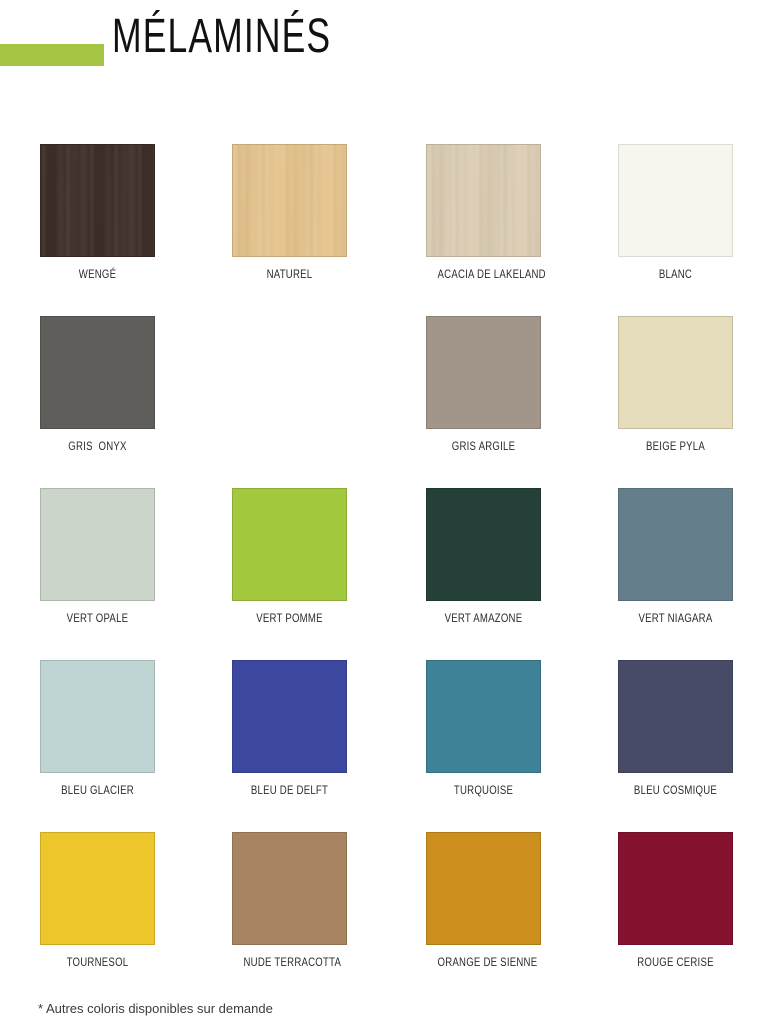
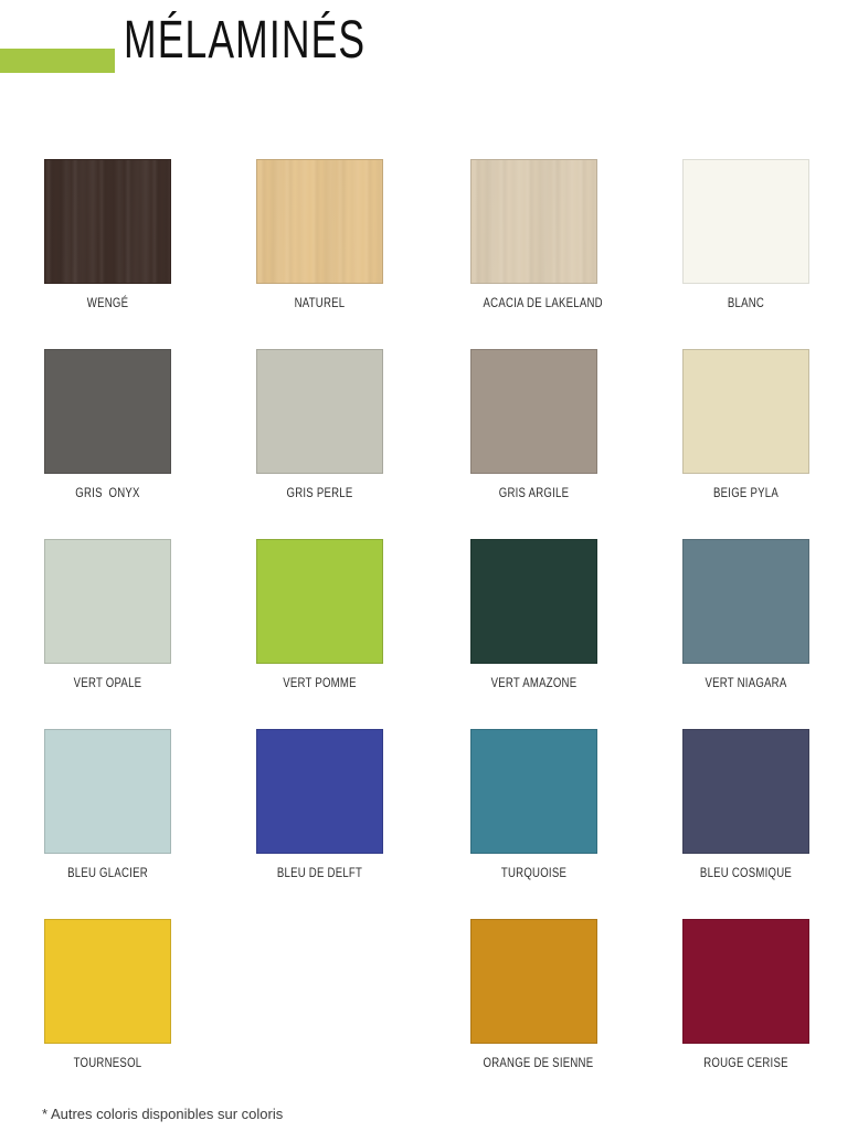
  MÉLAMINÉS
  WENGÉ
  NATUREL
  ACACIA DE LAKELAND
  BLANC
  GRIS ONYX
+ GRIS PERLE
  GRIS ARGILE
  BEIGE PYLA
  VERT OPALE
  VERT POMME
  VERT AMAZONE
  VERT NIAGARA
  BLEU GLACIER
  BLEU DE DELFT
  TURQUOISE
  BLEU COSMIQUE
  TOURNESOL
- NUDE TERRACOTTA
  ORANGE DE SIENNE
  ROUGE CERISE
- * Autres coloris disponibles sur demande
+ * Autres coloris disponibles sur coloris
